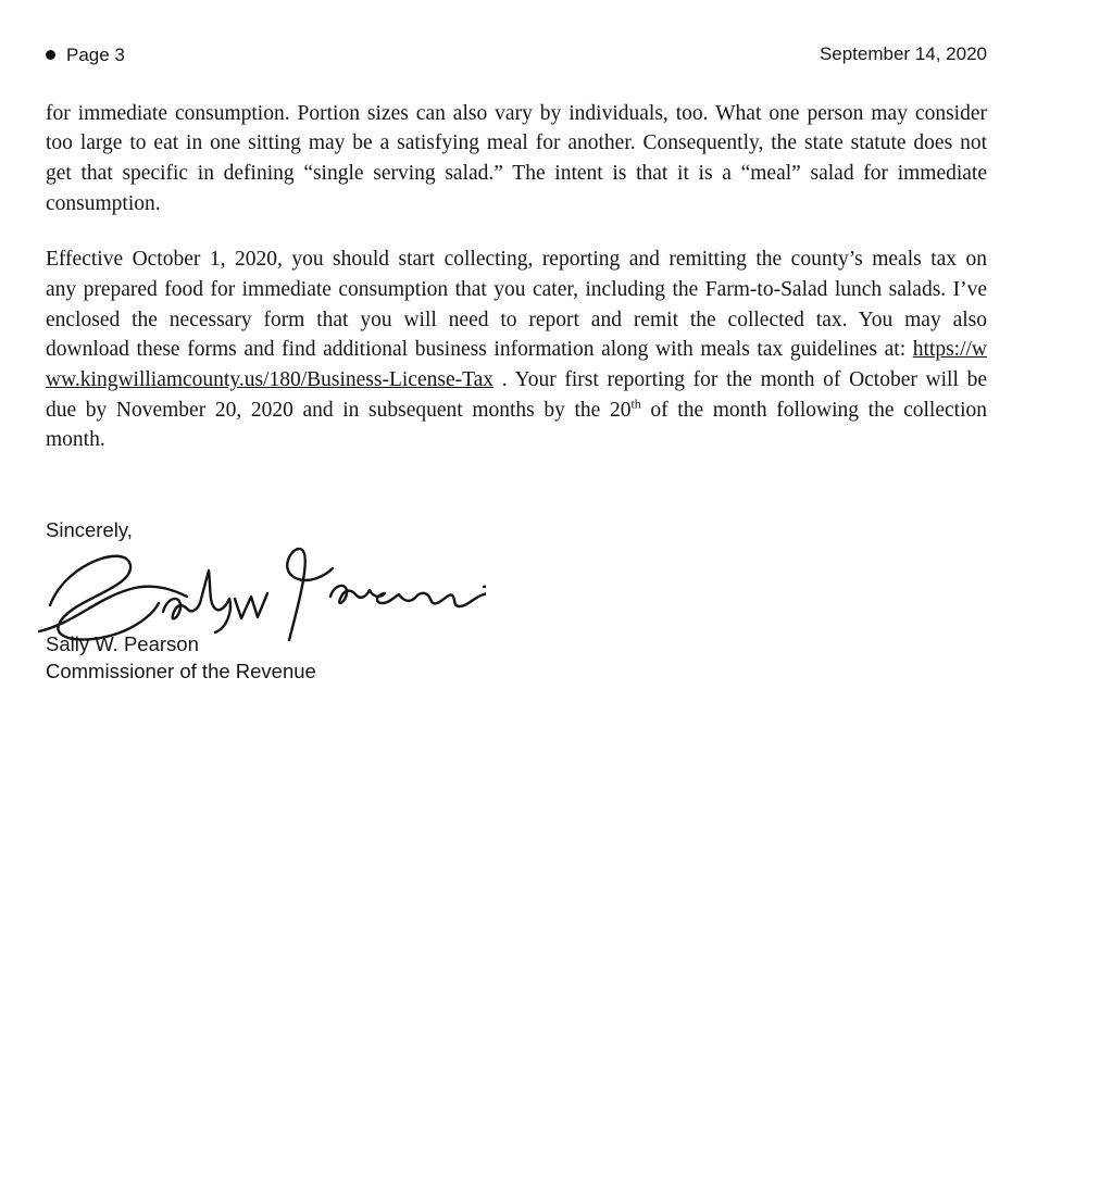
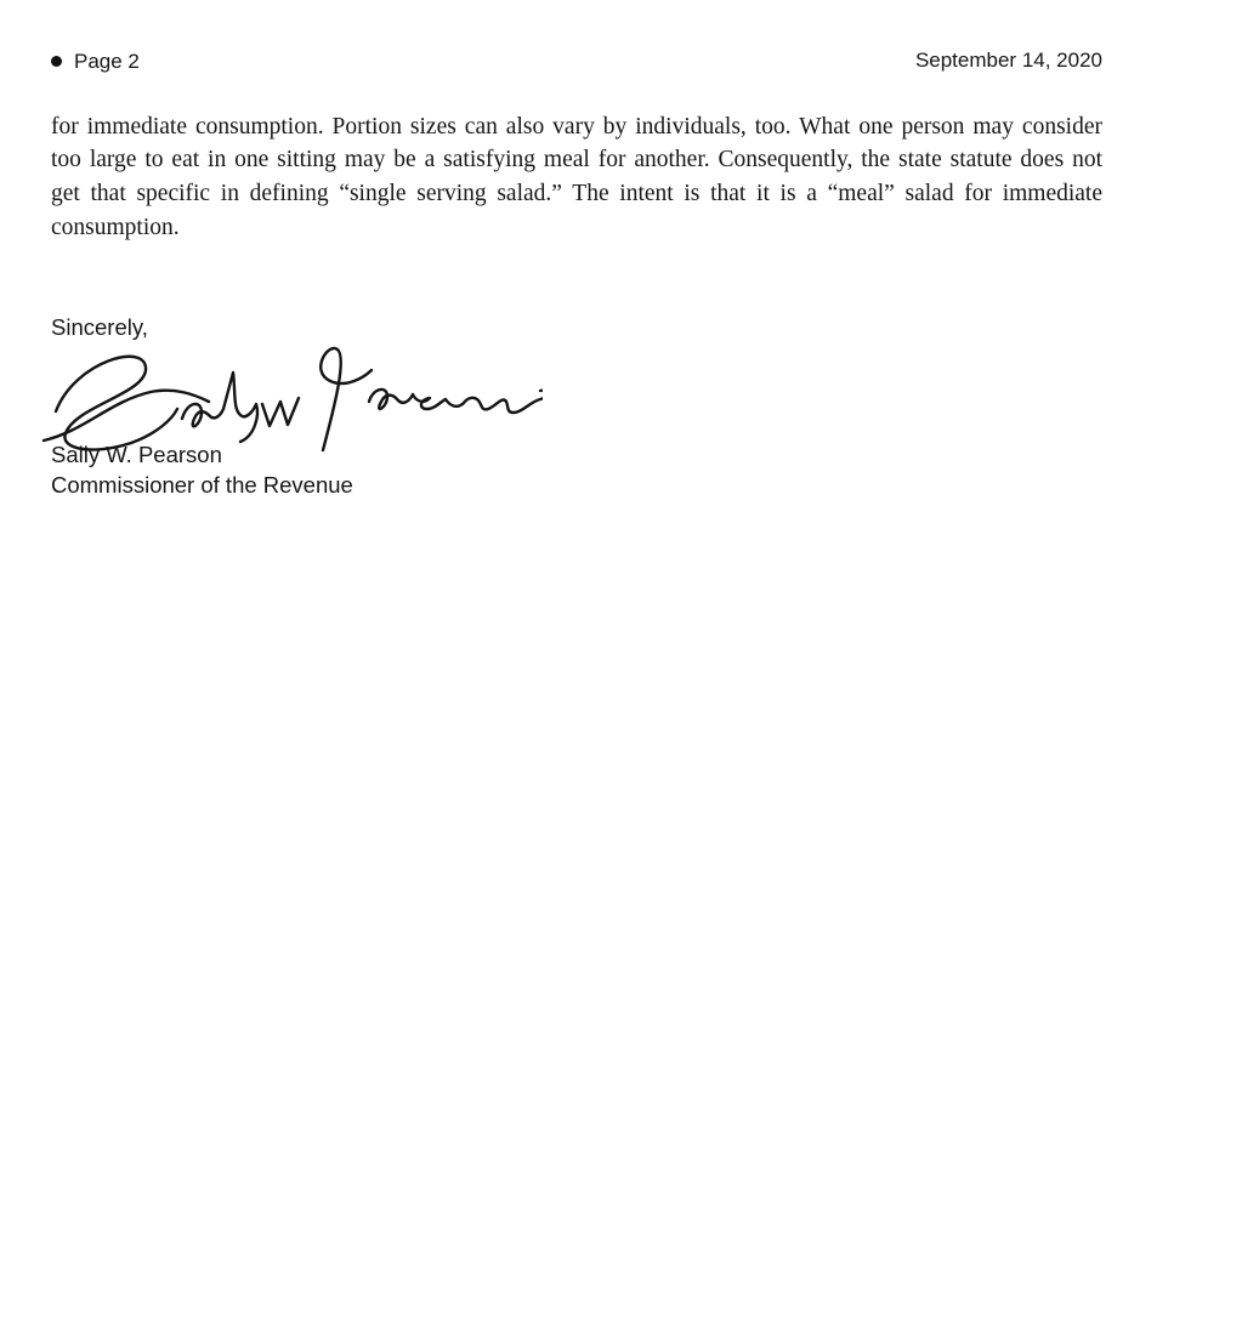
- Page 3
+ Page 2
  September 14, 2020
  for immediate consumption. Portion sizes can also vary by individuals, too. What one person may consider too large to eat in one sitting may be a satisfying meal for another. Consequently, the state statute does not get that specific in defining “single serving salad.” The intent is that it is a “meal” salad for immediate consumption.
- Effective October 1, 2020, you should start collecting, reporting and remitting the county’s meals tax on any prepared food for immediate consumption that you cater, including the Farm-to-Salad lunch salads. I’ve enclosed the necessary form that you will need to report and remit the collected tax. You may also download these forms and find additional business information along with meals tax guidelines at: https://www.kingwilliamcounty.us/180/Business-License-Tax . Your first reporting for the month of October will be due by November 20, 2020 and in subsequent months by the 20th of the month following the collection month.
  Sincerely,
  Sally W. Pearson
  Commissioner of the Revenue
